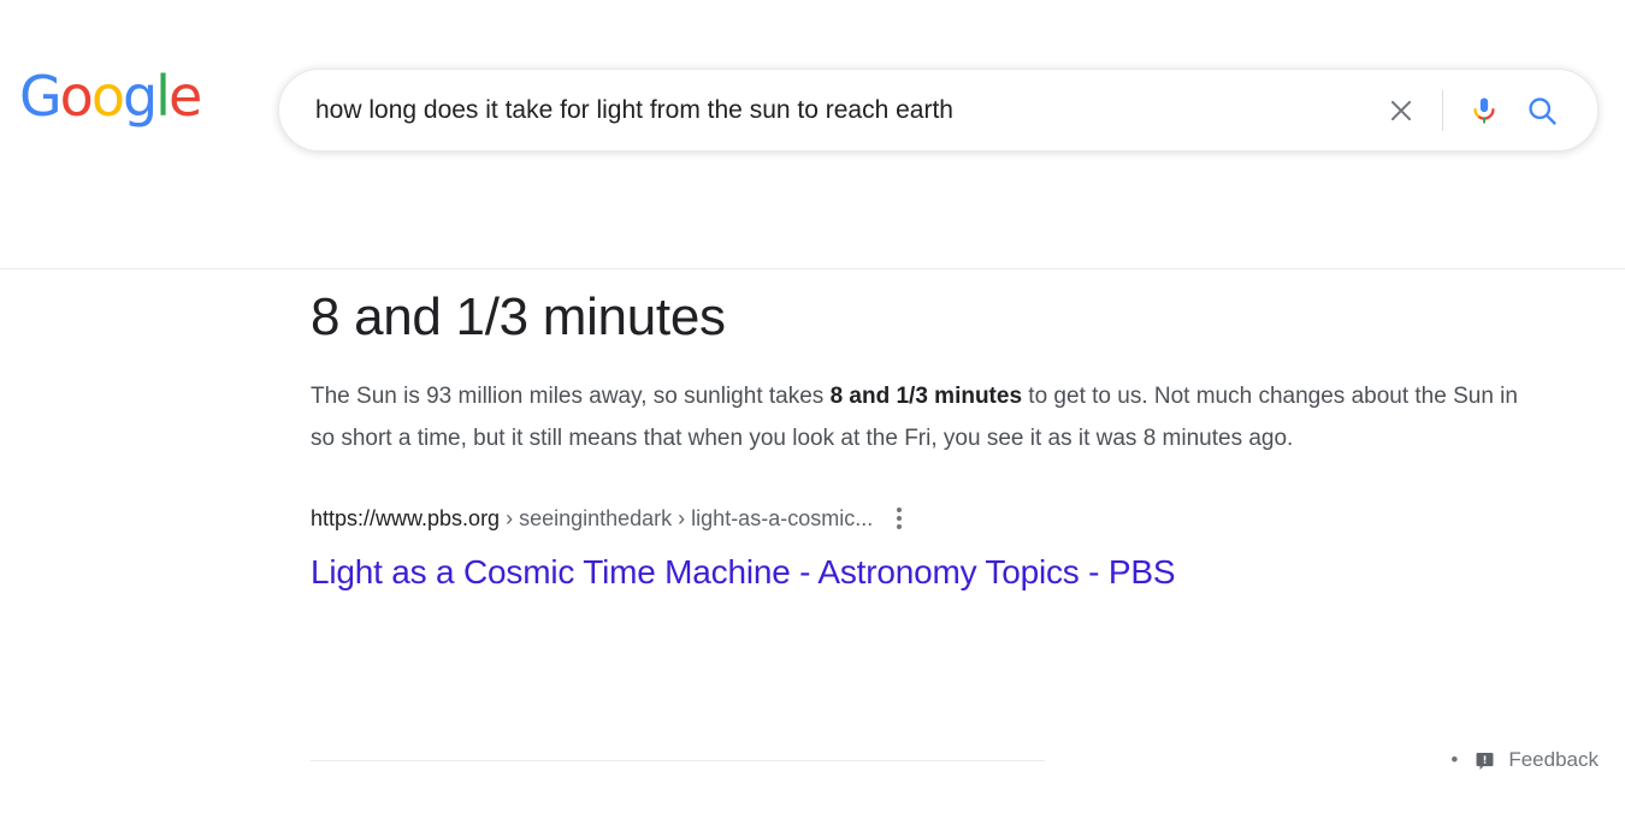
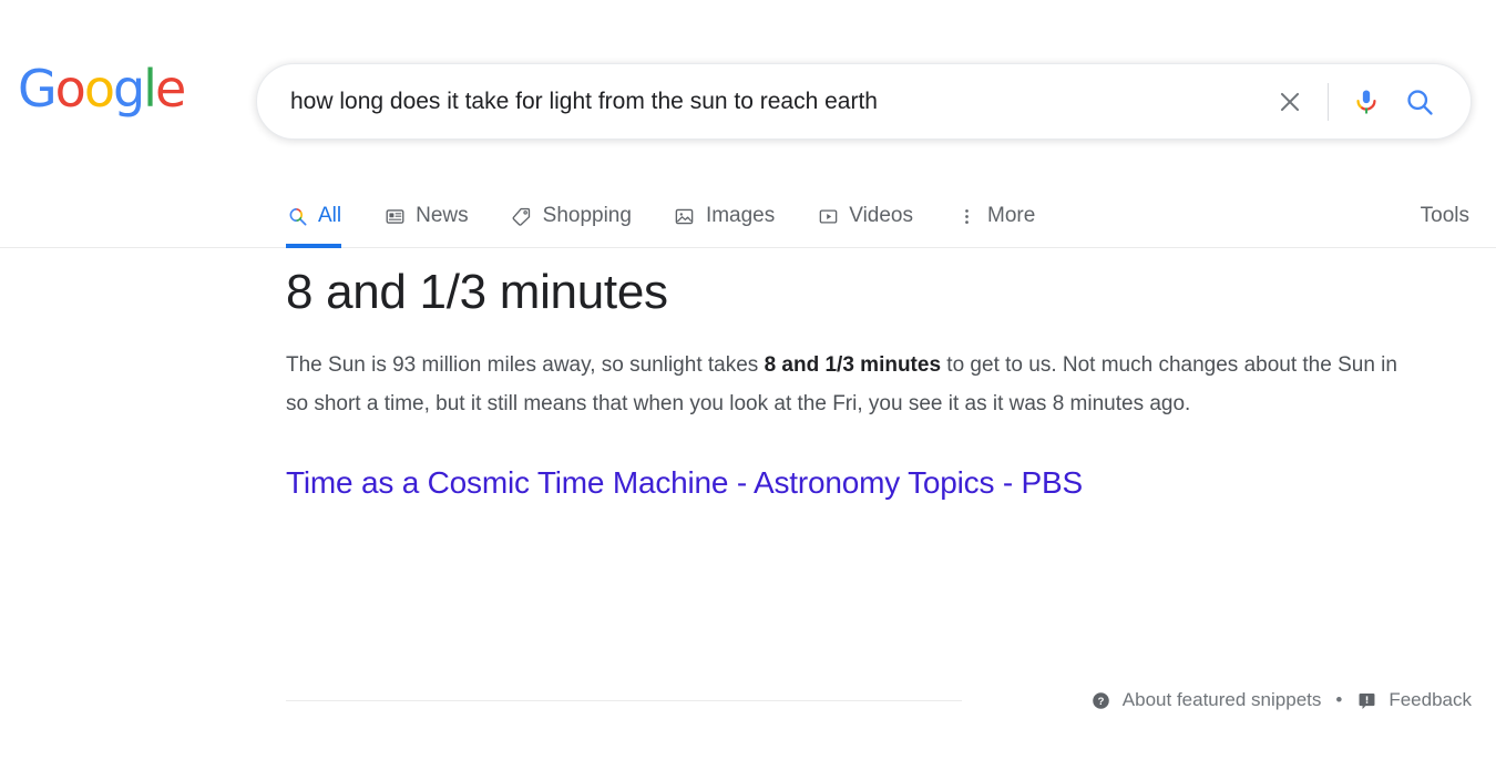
  Google
  how long does it take for light from the sun to reach earth
+ All
+ News
+ Shopping
+ Images
+ Videos
+ More
+ Tools
  8 and 1/3 minutes
  The Sun is 93 million miles away, so sunlight takes 8 and 1/3 minutes to get to us. Not much changes about the Sun in so short a time, but it still means that when you look at the Fri, you see it as it was 8 minutes ago.
- https://www.pbs.org › seeinginthedark › light-as-a-cosmic...
- Light as a Cosmic Time Machine - Astronomy Topics - PBS
+ Time as a Cosmic Time Machine - Astronomy Topics - PBS
+ ?
+ About featured snippets
  •
  Feedback
